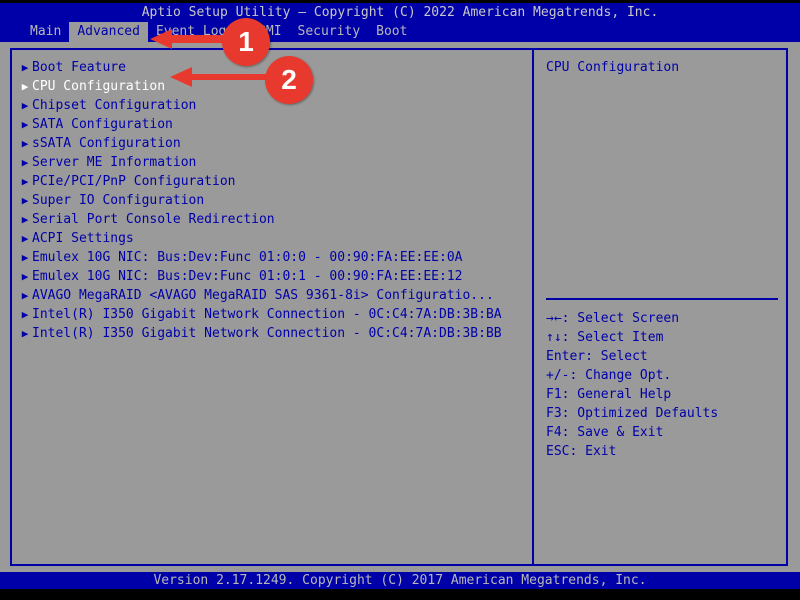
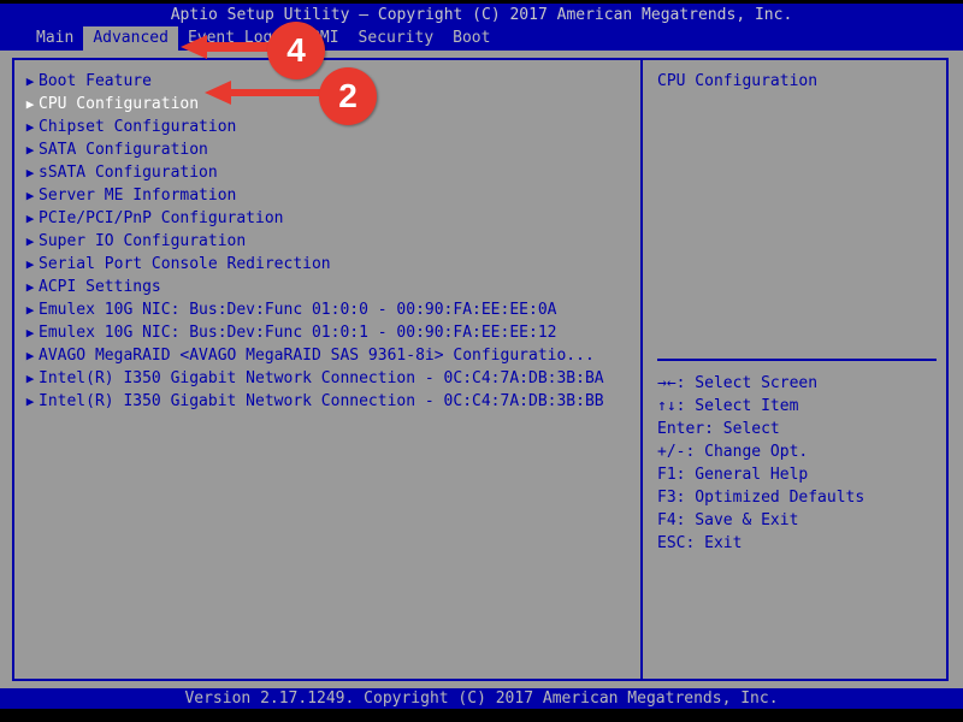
- Aptio Setup Utility – Copyright (C) 2022 American Megatrends, Inc.
+ Aptio Setup Utility – Copyright (C) 2017 American Megatrends, Inc.
  Main
  Advanced
  Eent Log
  Security
  Boot
  ▶
  Boot Feature
  ▶
  CPU Configuration
  ▶
  Chipset Configuration
  ▶
  SATA Configuration
  ▶
  sSATA Configuration
  ▶
  Server ME Information
  ▶
  PCIe/PCI/PnP Configuration
  ▶
  Super IO Configuration
  ▶
  Serial Port Console Redirection
  ▶
  ACPI Settings
  ▶
  Emulex 10G NIC: Bus:Dev:Func 01:0:0 - 00:90:FA:EE:EE:0A
  ▶
  Emulex 10G NIC: Bus:Dev:Func 01:0:1 - 00:90:FA:EE:EE:12
  ▶
  AVAGO MegaRAID <AVAGO MegaRAID SAS 9361-8i> Configuratio...
  ▶
  Intel(R) I350 Gigabit Network Connection - 0C:C4:7A:DB:3B:BA
  ▶
  Intel(R) I350 Gigabit Network Connection - 0C:C4:7A:DB:3B:BB
  CPU Configuration
  →←: Select Screen
  ↑↓: Select Item
  Enter: Select
  +/-: Change Opt.
  F1: General Help
  F3: Optimized Defaults
  F4: Save & Exit
  ESC: Exit
  Version 2.17.1249. Copyright (C) 2017 American Megatrends, Inc.
- 1
+ 4
  2
